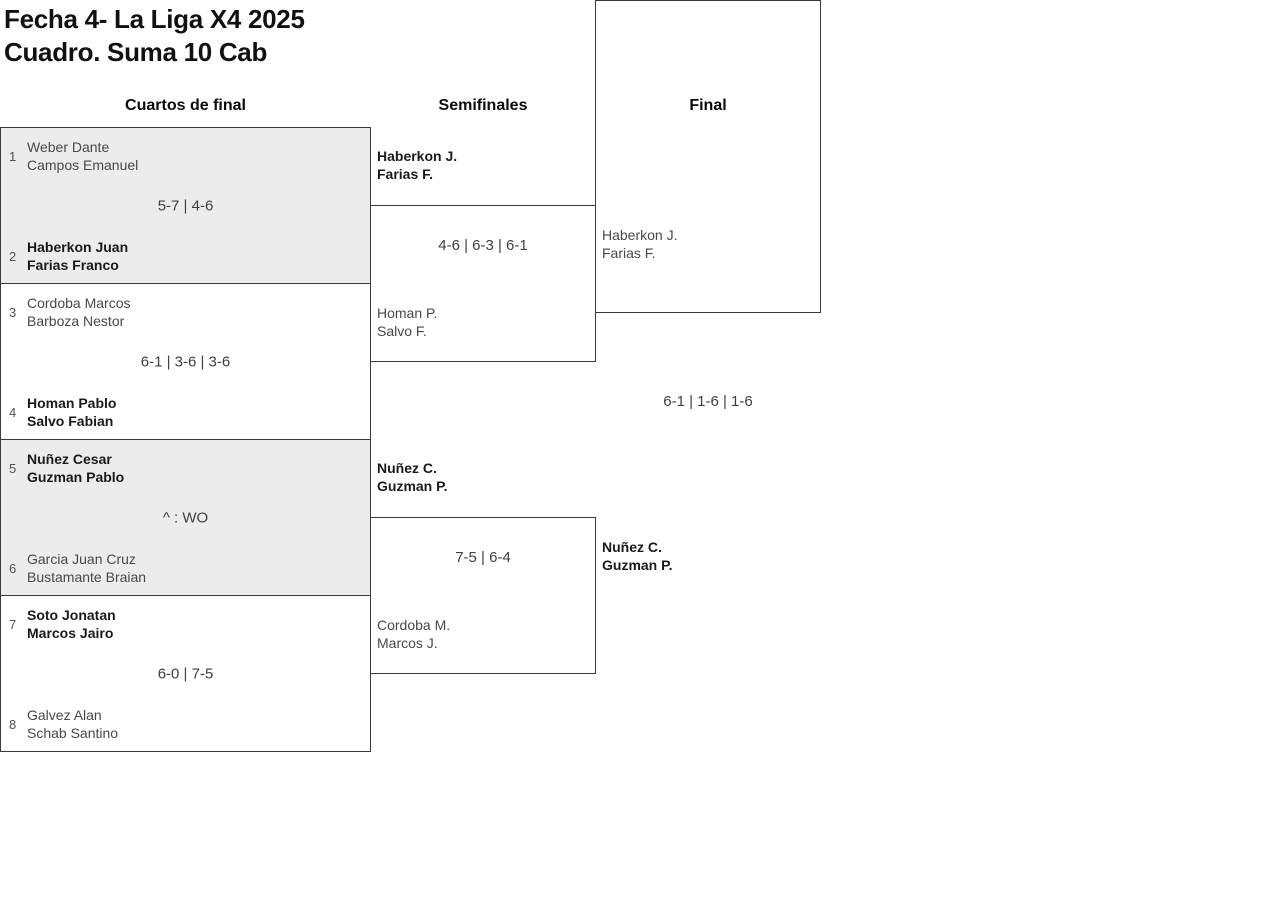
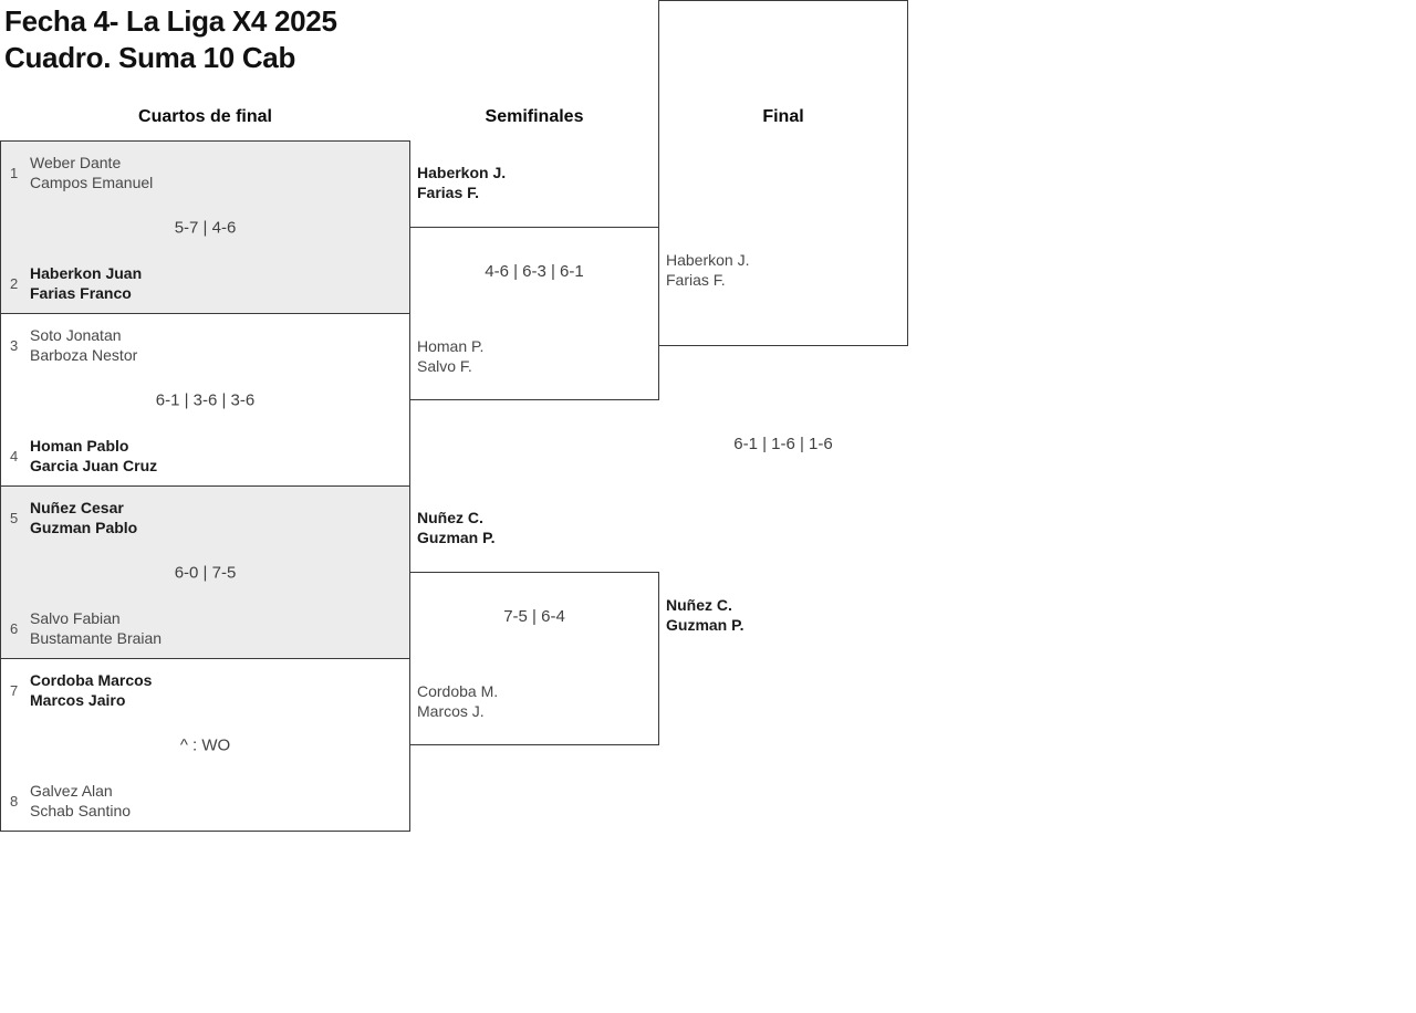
  Fecha 4- La Liga X4 2025
  Cuadro. Suma 10 Cab
  Cuartos de final
  Semifinales
  Final
  1
  Weber Dante
  Campos Emanuel
  5-7 | 4-6
  2
  Haberkon Juan
  Farias Franco
  3
- Cordoba Marcos
+ Soto Jonatan
  Barboza Nestor
  6-1 | 3-6 | 3-6
  4
  Homan Pablo
- Salvo Fabian
+ Garcia Juan Cruz
  5
  Nuñez Cesar
  Guzman Pablo
- ^ : WO
+ 6-0 | 7-5
  6
- Garcia Juan Cruz
+ Salvo Fabian
  Bustamante Braian
  7
- Soto Jonatan
+ Cordoba Marcos
  Marcos Jairo
- 6-0 | 7-5
+ ^ : WO
  8
  Galvez Alan
  Schab Santino
  Haberkon J.
  Farias F.
  4-6 | 6-3 | 6-1
  Homan P.
  Salvo F.
  Nuñez C.
  Guzman P.
  7-5 | 6-4
  Cordoba M.
  Marcos J.
  Haberkon J.
  Farias F.
  6-1 | 1-6 | 1-6
  Nuñez C.
  Guzman P.
